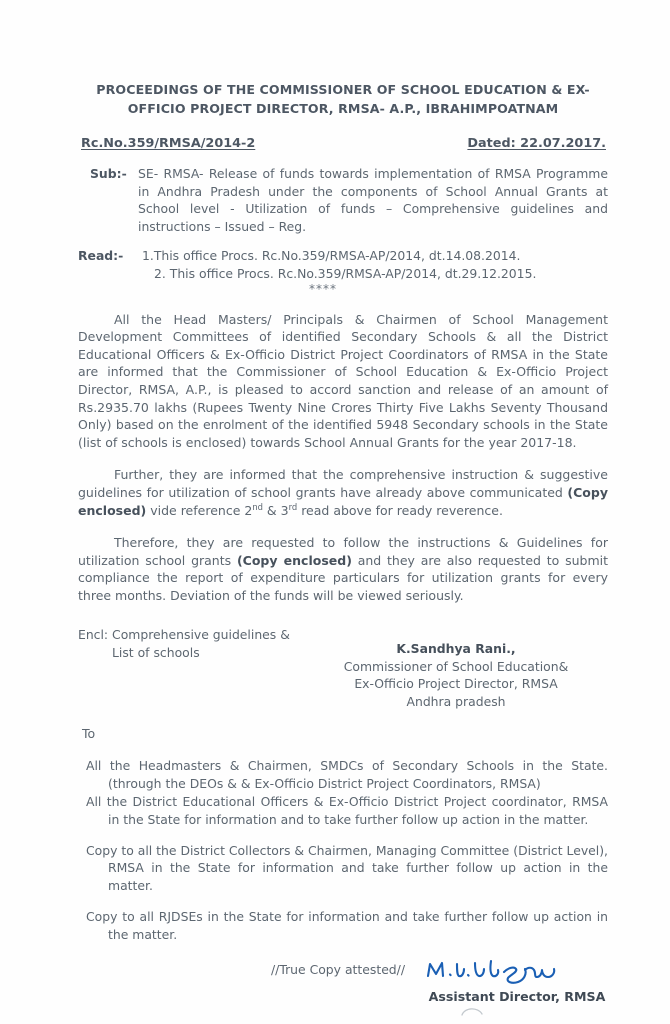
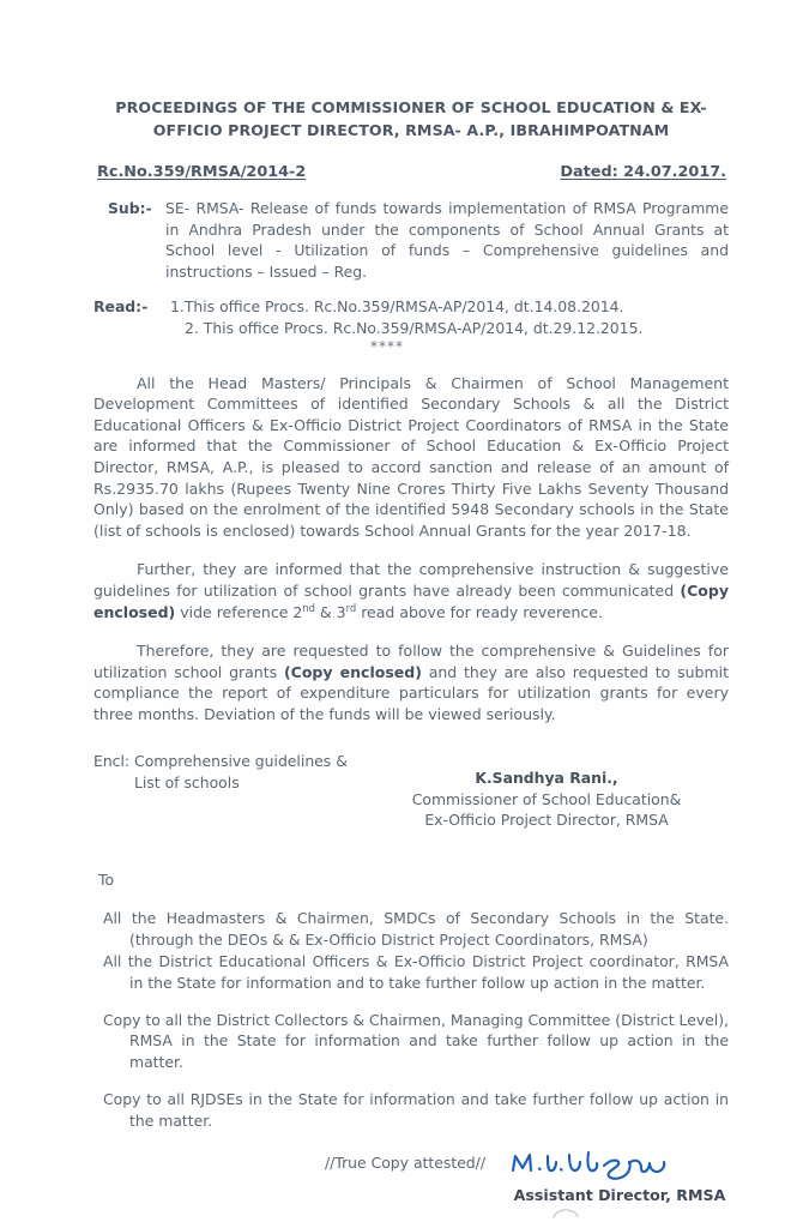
  PROCEEDINGS OF THE COMMISSIONER OF SCHOOL EDUCATION & EX-
  OFFICIO PROJECT DIRECTOR, RMSA- A.P., IBRAHIMPOATNAM
  Rc.No.359/RMSA/2014-2
- Dated: 22.07.2017.
+ Dated: 24.07.2017.
  Sub:-
  SE- RMSA- Release of funds towards implementation of RMSA Programme in Andhra Pradesh under the components of School Annual Grants at School level - Utilization of funds – Comprehensive guidelines and instructions – Issued – Reg.
  Read:-
  1.This office Procs. Rc.No.359/RMSA-AP/2014, dt.14.08.2014.
  2. This office Procs. Rc.No.359/RMSA-AP/2014, dt.29.12.2015.
  ****
  All the Head Masters/ Principals & Chairmen of School Management Development Committees of identified Secondary Schools & all the District Educational Officers & Ex-Officio District Project Coordinators of RMSA in the State are informed that the Commissioner of School Education & Ex-Officio Project Director, RMSA, A.P., is pleased to accord sanction and release of an amount of Rs.2935.70 lakhs (Rupees Twenty Nine Crores Thirty Five Lakhs Seventy Thousand Only) based on the enrolment of the identified 5948 Secondary schools in the State (list of schools is enclosed) towards School Annual Grants for the year 2017-18.
- Further, they are informed that the comprehensive instruction & suggestive guidelines for utilization of school grants have already above communicated (Copy enclosed) vide reference 2nd & 3rd read above for ready reverence.
+ Further, they are informed that the comprehensive instruction & suggestive guidelines for utilization of school grants have already been communicated (Copy enclosed) vide reference 2nd & 3rd read above for ready reverence.
- Therefore, they are requested to follow the instructions & Guidelines for utilization school grants (Copy enclosed) and they are also requested to submit compliance the report of expenditure particulars for utilization grants for every three months. Deviation of the funds will be viewed seriously.
+ Therefore, they are requested to follow the comprehensive & Guidelines for utilization school grants (Copy enclosed) and they are also requested to submit compliance the report of expenditure particulars for utilization grants for every three months. Deviation of the funds will be viewed seriously.
  Encl: Comprehensive guidelines &
  List of schools
  K.Sandhya Rani.,
  Commissioner of School Education&
  Ex-Officio Project Director, RMSA
- Andhra pradesh
  To
  All the Headmasters & Chairmen, SMDCs of Secondary Schools in the State. (through the DEOs & & Ex-Officio District Project Coordinators, RMSA)
  All the District Educational Officers & Ex-Officio District Project coordinator, RMSA in the State for information and to take further follow up action in the matter.
  Copy to all the District Collectors & Chairmen, Managing Committee (District Level), RMSA in the State for information and take further follow up action in the matter.
  Copy to all RJDSEs in the State for information and take further follow up action in the matter.
  //True Copy attested//
  Assistant Director, RMSA
